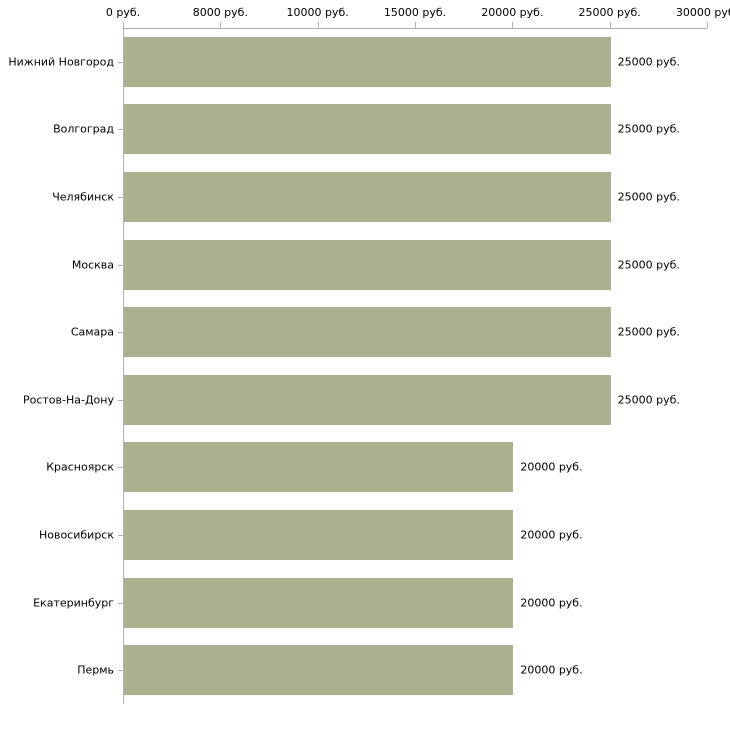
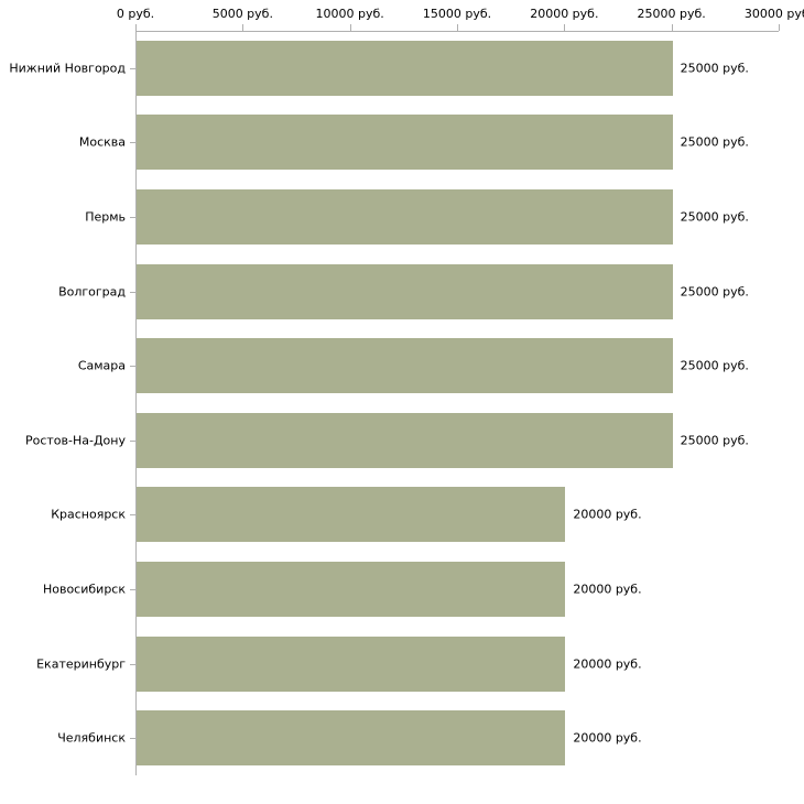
  0 руб.
- 8000 руб.
+ 5000 руб.
  10000 руб.
  15000 руб.
  20000 руб.
  25000 руб.
  30000 ру
  Нижний Новгород
- Волгоград
+ Москва
- Челябинск
+ Пермь
- Москва
+ Волгоград
  Самара
  Ростов-На-Дону
  Красноярск
  Новосибирск
  Екатеринбург
- Пермь
+ Челябинск
  25000 руб.
  25000 руб.
  25000 руб.
  25000 руб.
  25000 руб.
  25000 руб.
  20000 руб.
  20000 руб.
  20000 руб.
  20000 руб.
